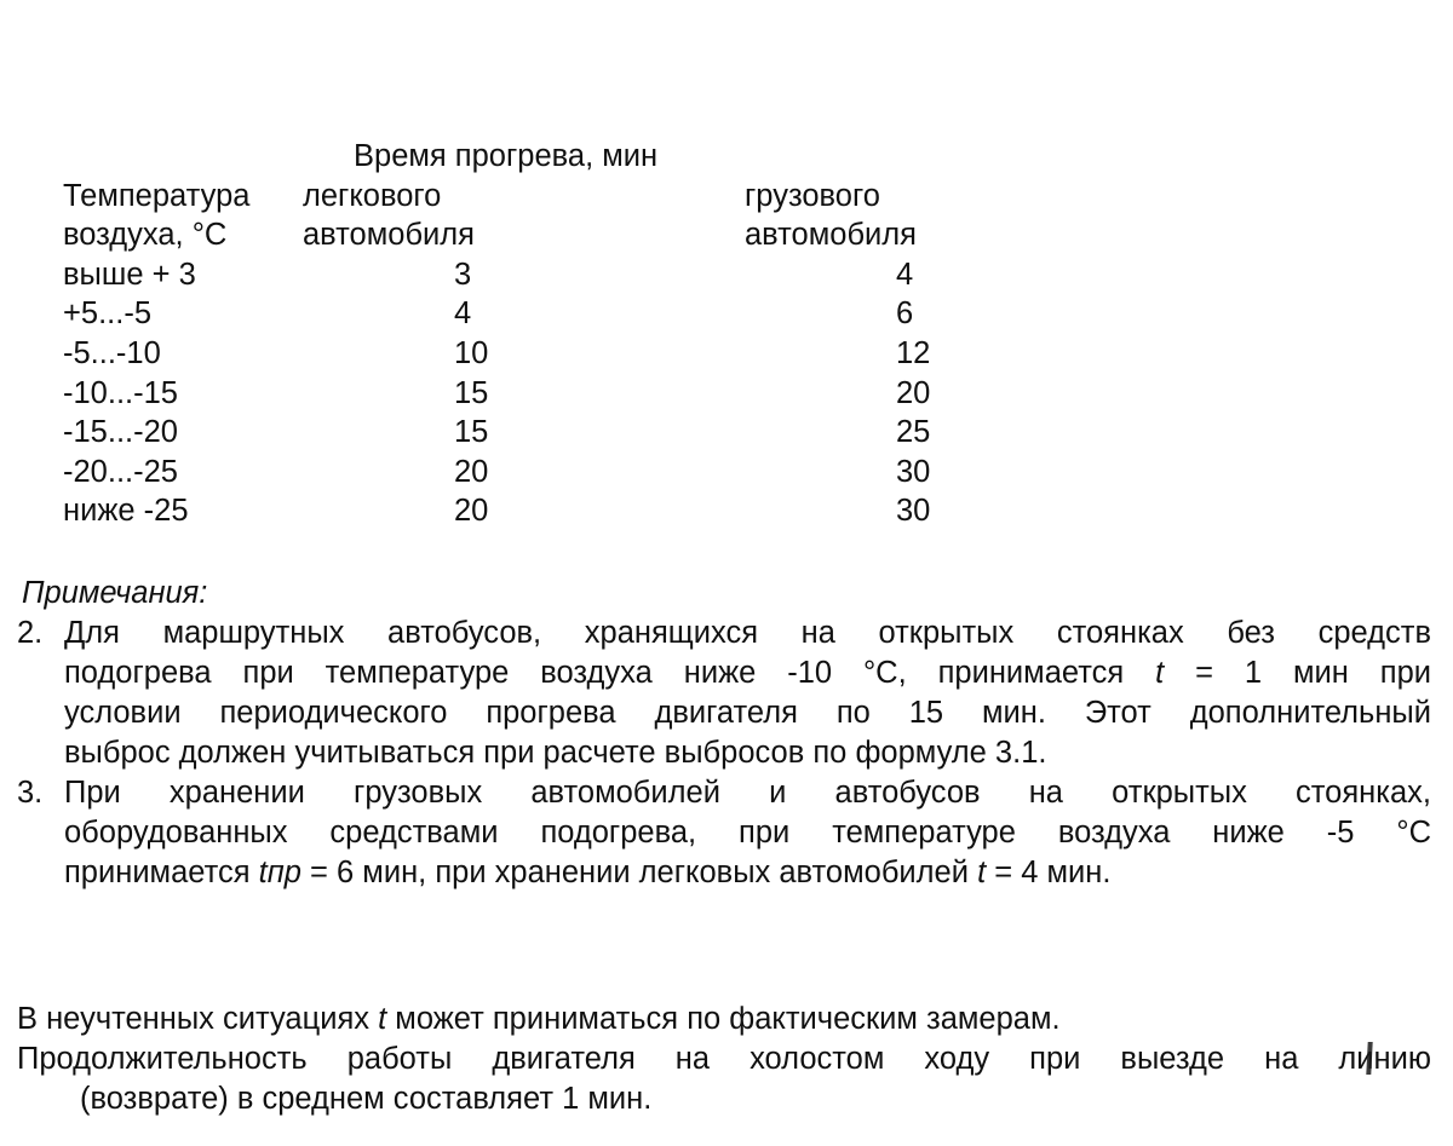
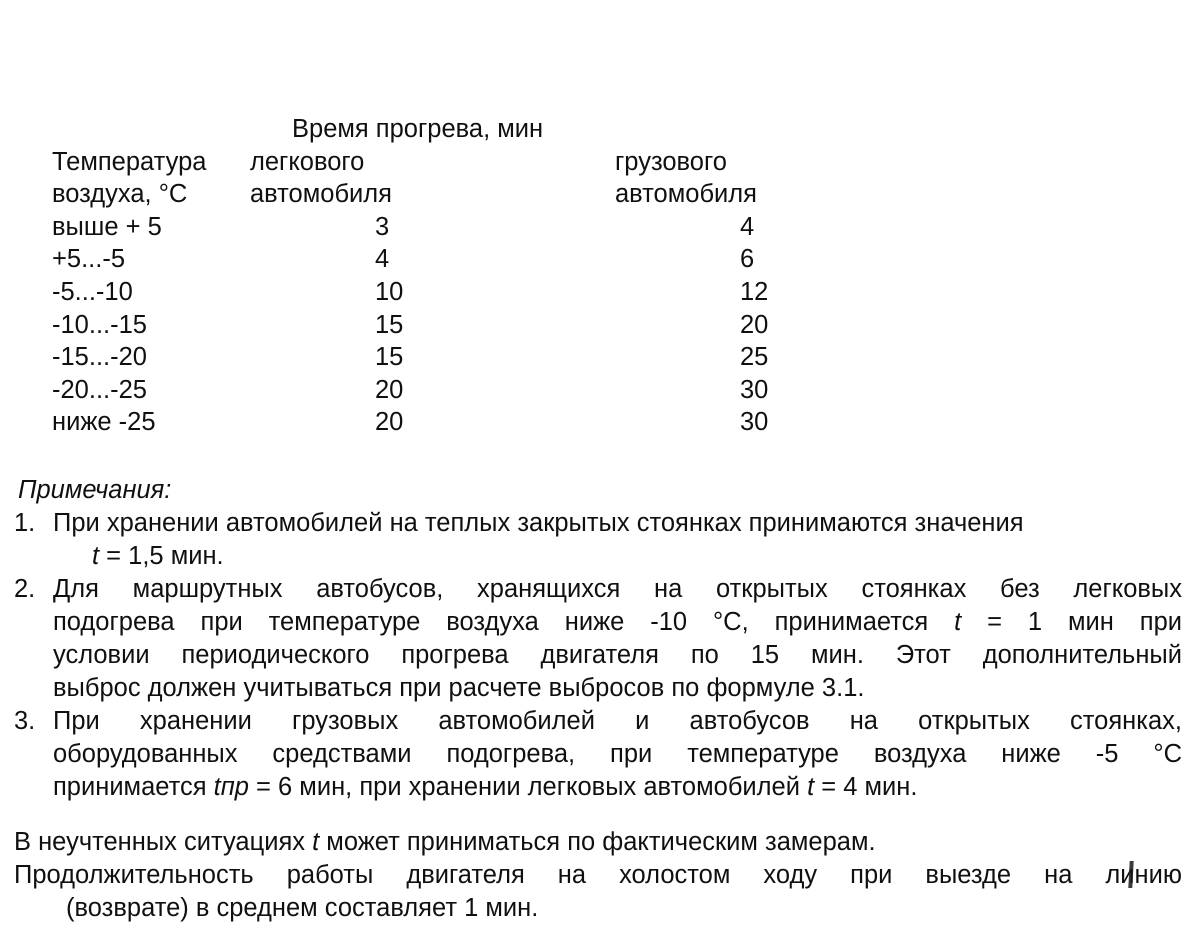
  Время прогрева, мин
  Температура	легкового	грузового
  воздуха, °C	автомобиля	автомобиля
- выше + 3	3	4
+ выше + 5	3	4
  +5...-5	4	6
  -5...-10	10	12
  -10...-15	15	20
  -15...-20	15	25
  -20...-25	20	30
  ниже -25	20	30
  Примечания:
+ 1.
+ При хранении автомобилей на теплых закрытых стоянках принимаются значения
+ t = 1,5 мин.
  2.
- Для маршрутных автобусов, хранящихся на открытых стоянках без средств
+ Для маршрутных автобусов, хранящихся на открытых стоянках без легковых
  подогрева при температуре воздуха ниже -10 °C, принимается t = 1 мин при
  условии периодического прогрева двигателя по 15 мин. Этот дополнительный
  выброс должен учитываться при расчете выбросов по формуле 3.1.
  3.
  При хранении грузовых автомобилей и автобусов на открытых стоянках,
  оборудованных средствами подогрева, при температуре воздуха ниже -5 °C
  принимается tпр = 6 мин, при хранении легковых автомобилей t = 4 мин.
  В неучтенных ситуациях t может приниматься по фактическим замерам.
  Продолжительность работы двигателя на холостом ходу при выезде на линию
  (возврате) в среднем составляет 1 мин.
